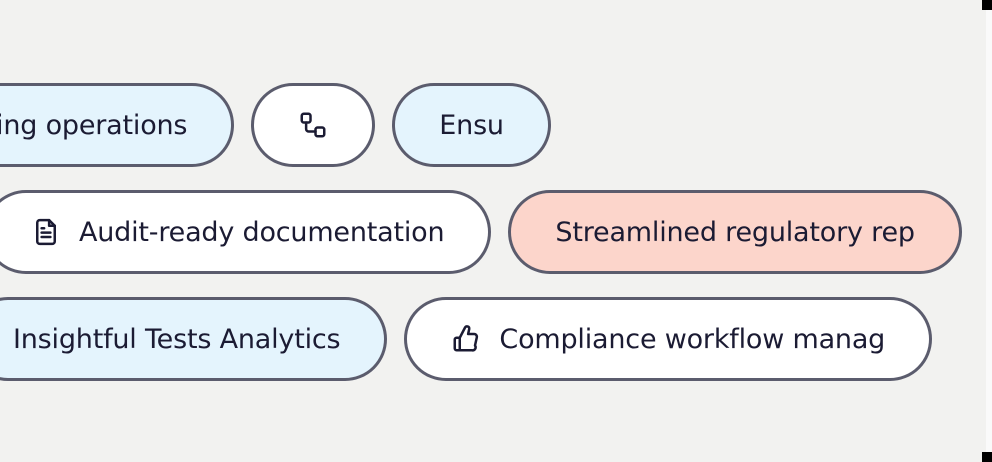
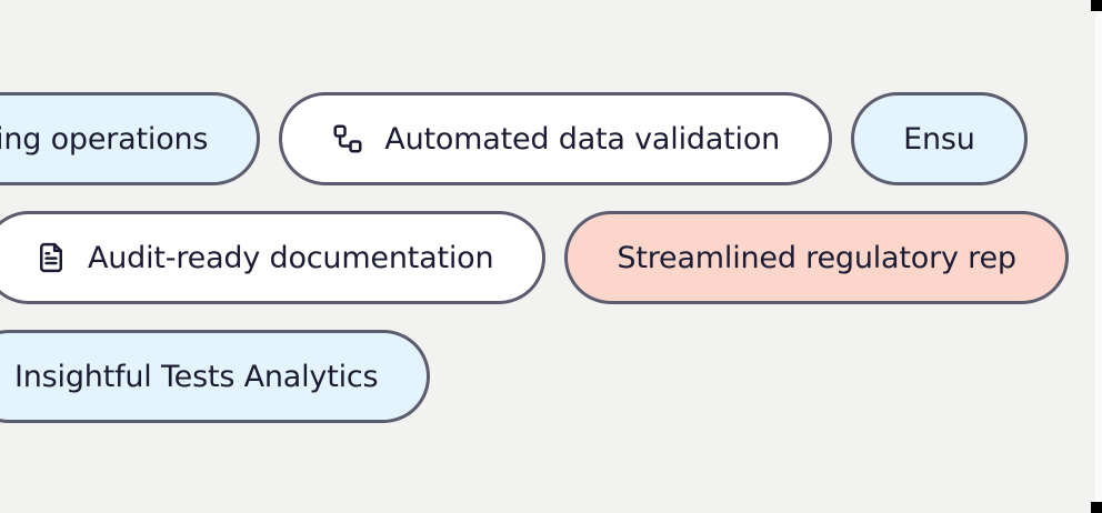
  ng operations
+ Automated data validation
  Ensu
  Audit-ready documentation
  Streamlined regulatory rep
  Insightful Tests Analytics
- Compliance workflow manag
